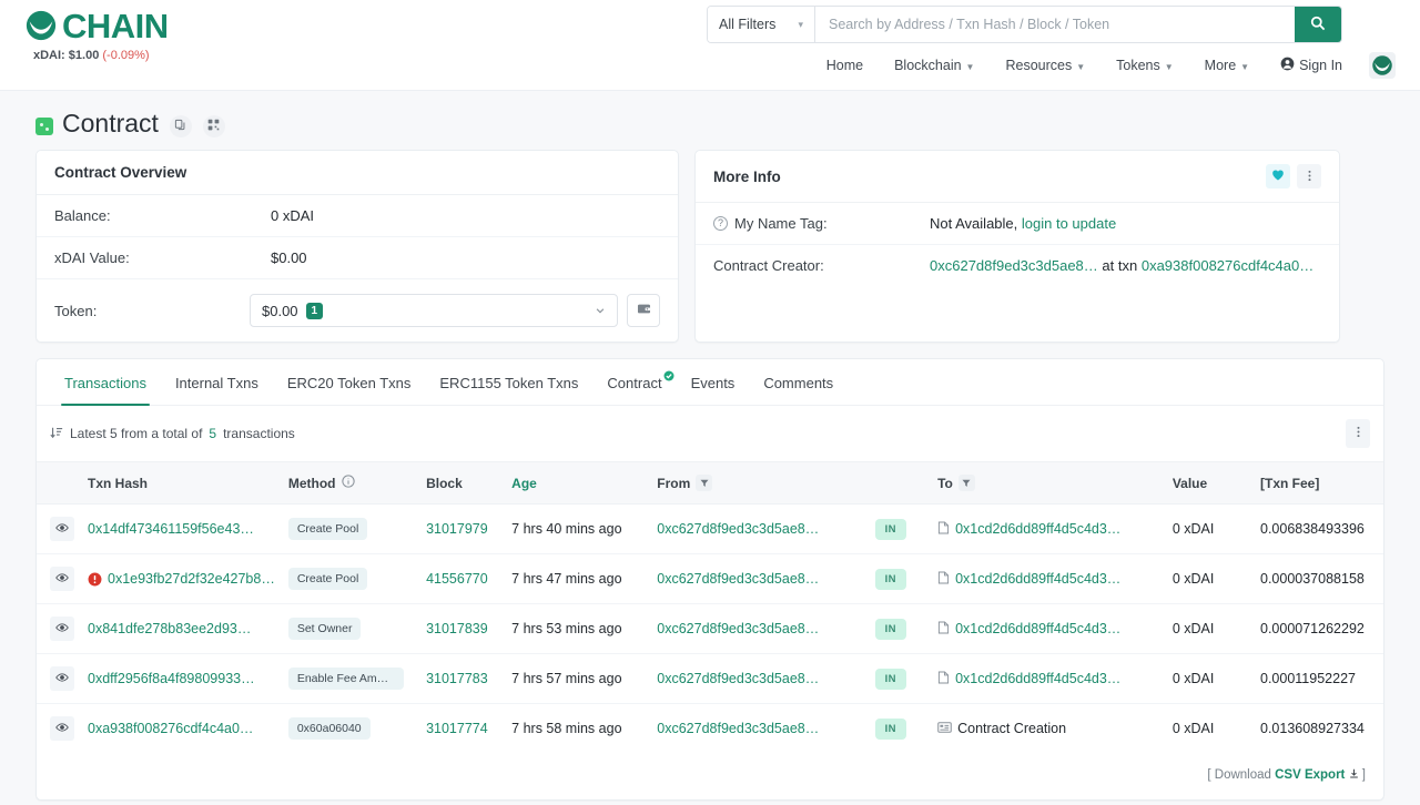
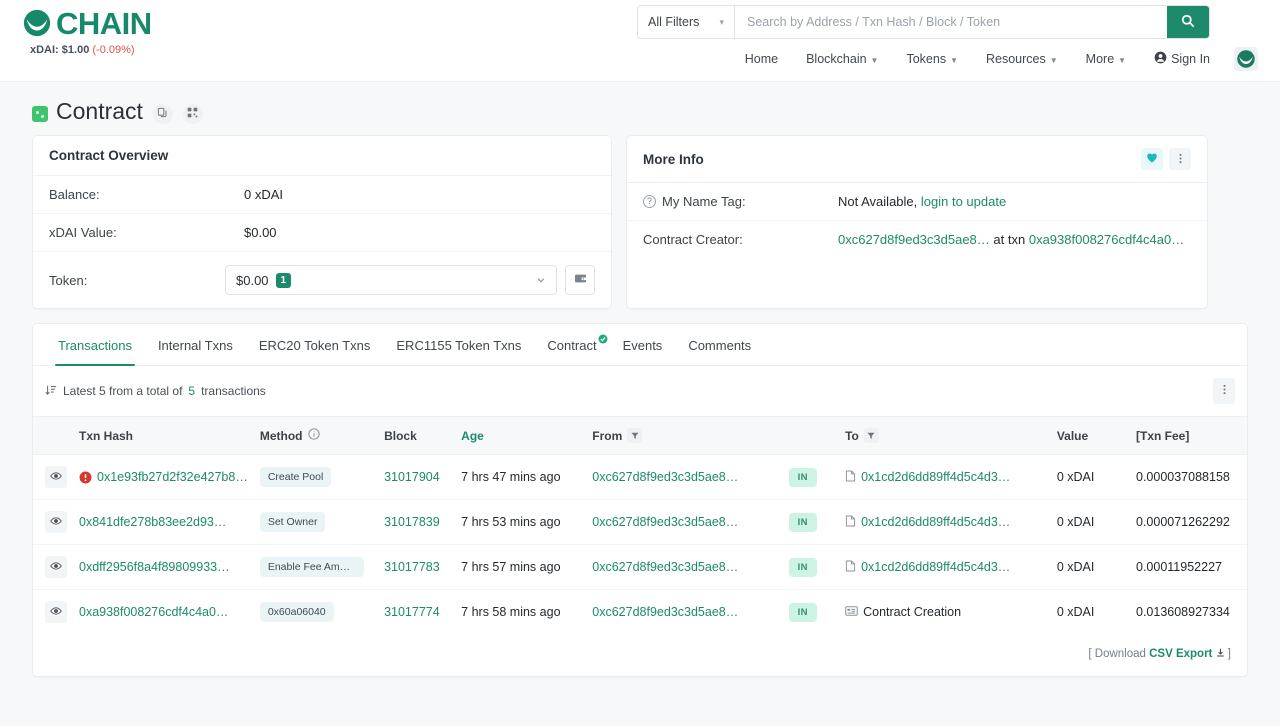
  CHAIN
  xDAI: $1.00 (-0.09%)
  All Filters
  ▾
  Search by Address / Txn Hash / Block / Token
  Home
  Blockchain
  ▼
- Resources
+ Tokens
  ▼
- Tokens
+ Resources
  ▼
  More
  ▼
  Sign In
  Contract
  Contract Overview
  Balance:
  0 xDAI
  xDAI Value:
  $0.00
  Token:
  $0.00
  1
  More Info
  ?
  My Name Tag:
  Not Available, login to update
  Contract Creator:
  0xc627d8f9ed3c3d5ae8… at txn 0xa938f008276cdf4c4a0…
  Transactions
  Internal Txns
  ERC20 Token Txns
  ERC1155 Token Txns
  Contract
  Events
  Comments
  Latest 5 from a total of
  5
  transactions
  	Txn Hash	Method	Block	Age	From		To	Value	[Txn Fee]
- 	0x14df473461159f56e43…	Create Pool	31017979	7 hrs 40 mins ago	0xc627d8f9ed3c3d5ae8…	IN	0x1cd2d6dd89ff4d5c4d3…	0 xDAI	0.006838493396
- 	0x1e93fb27d2f32e427b8…	Create Pool	41556770	7 hrs 47 mins ago	0xc627d8f9ed3c3d5ae8…	IN	0x1cd2d6dd89ff4d5c4d3…	0 xDAI	0.000037088158
+ 	0x1e93fb27d2f32e427b8…	Create Pool	31017904	7 hrs 47 mins ago	0xc627d8f9ed3c3d5ae8…	IN	0x1cd2d6dd89ff4d5c4d3…	0 xDAI	0.000037088158
  	0x841dfe278b83ee2d93…	Set Owner	31017839	7 hrs 53 mins ago	0xc627d8f9ed3c3d5ae8…	IN	0x1cd2d6dd89ff4d5c4d3…	0 xDAI	0.000071262292
  	0xdff2956f8a4f89809933…	Enable Fee Amoun…	31017783	7 hrs 57 mins ago	0xc627d8f9ed3c3d5ae8…	IN	0x1cd2d6dd89ff4d5c4d3…	0 xDAI	0.00011952227
  	0xa938f008276cdf4c4a0…	0x60a06040	31017774	7 hrs 58 mins ago	0xc627d8f9ed3c3d5ae8…	IN	Contract Creation	0 xDAI	0.013608927334
  [ Download CSV Export ]
